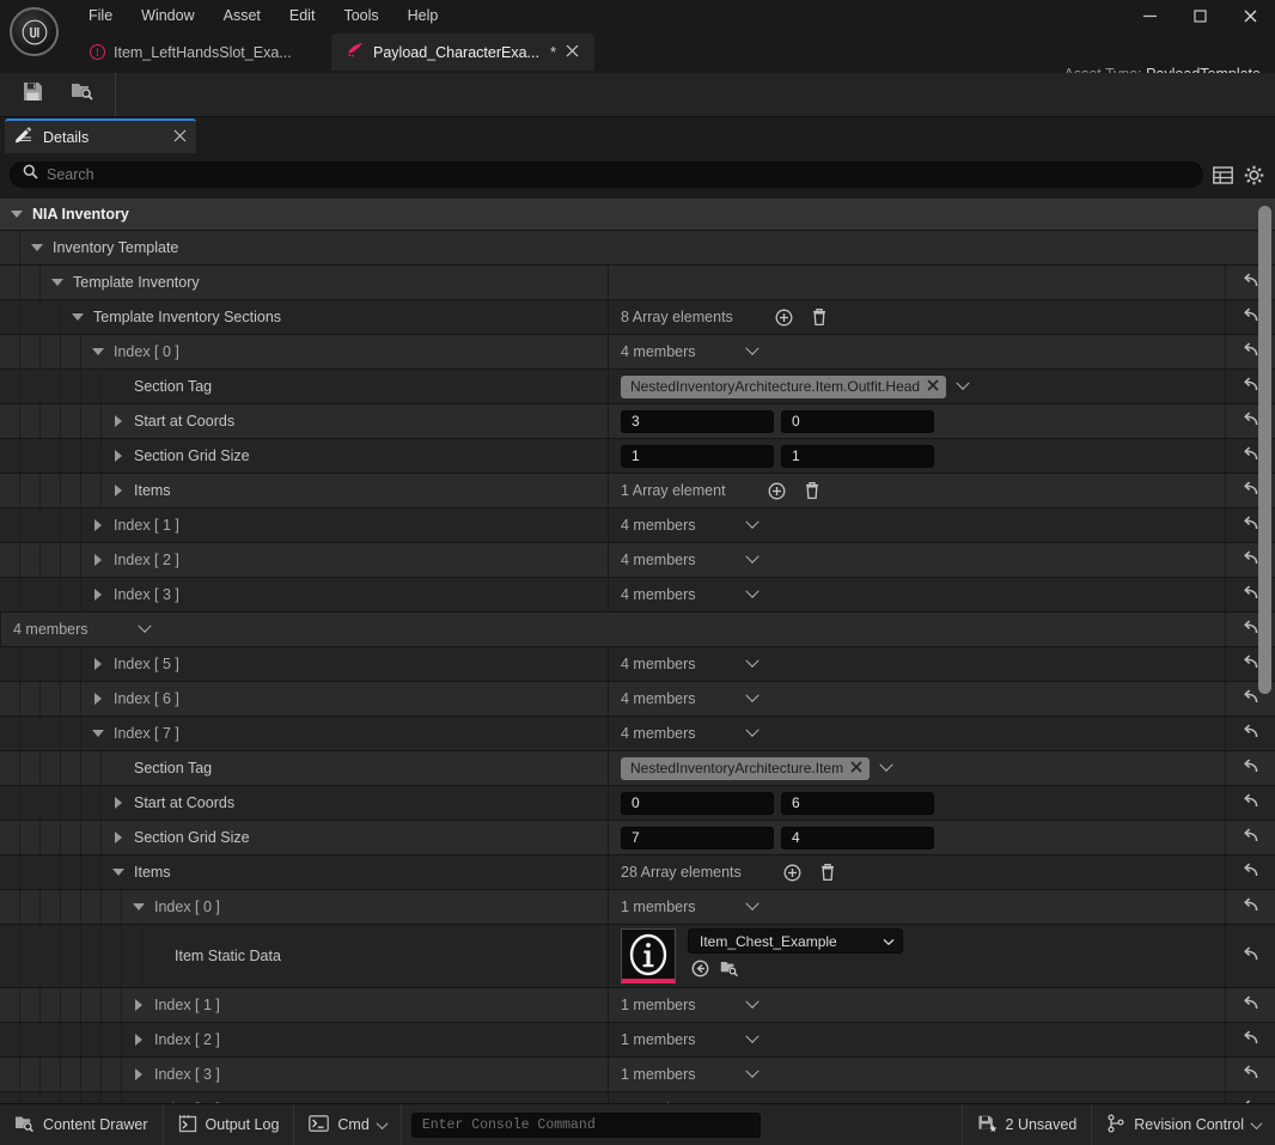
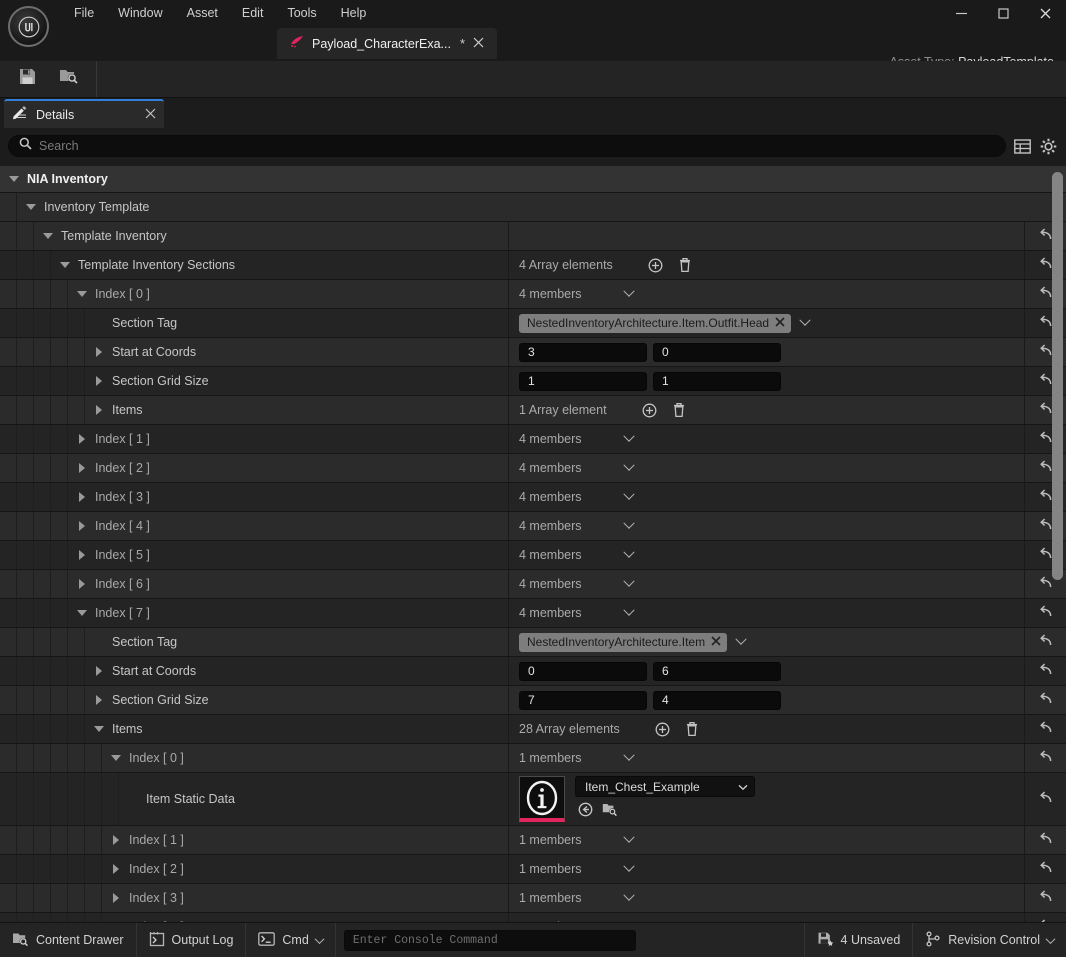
  File
  Window
  Asset
  Edit
  Tools
  Help
- !
- Item_LeftHandsSlot_Exa...
  Payload_CharacterExa...
  *
  Details
  Search
  NIA Inventory
  Inventory Template
  Template Inventory
  Template Inventory Sections
- 8 Array elements
+ 4 Array elements
  Index [ 0 ]
  4 members
  Section Tag
  NestedInventoryArchitecture.Item.Outfit.Head
  Start at Coords
  3
  0
  Section Grid Size
  1
  1
  Items
  1 Array element
  Index [ 1 ]
  4 members
  Index [ 2 ]
  4 members
  Index [ 3 ]
  4 members
+ Index [ 4 ]
  4 members
  Index [ 5 ]
  4 members
  Index [ 6 ]
  4 members
  Index [ 7 ]
  4 members
  Section Tag
  NestedInventoryArchitecture.Item
  Start at Coords
  0
  6
  Section Grid Size
  7
  4
  Items
  28 Array elements
  Index [ 0 ]
  1 members
  Item Static Data
  Item_Chest_Example
  Index [ 1 ]
  1 members
  Index [ 2 ]
  1 members
  Index [ 3 ]
  1 members
  Content Drawer
  Output Log
  Cmd
  Enter Console Command
- 2 Unsaved
+ 4 Unsaved
  Revision Control
